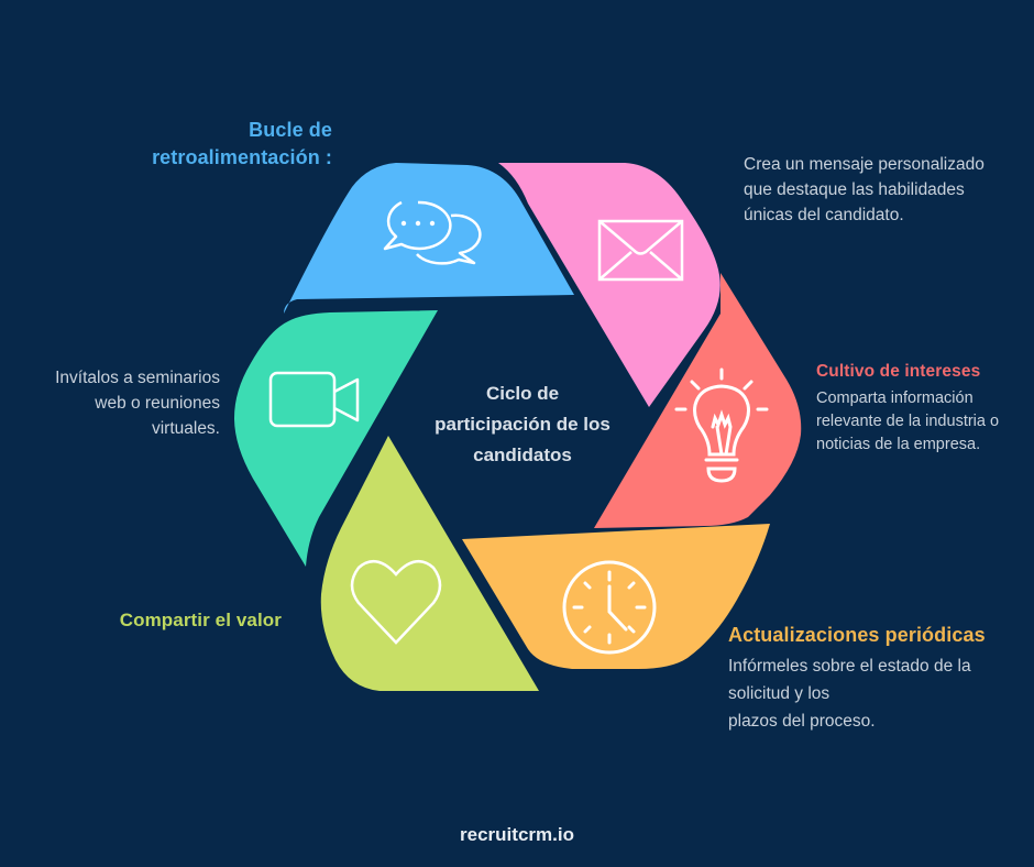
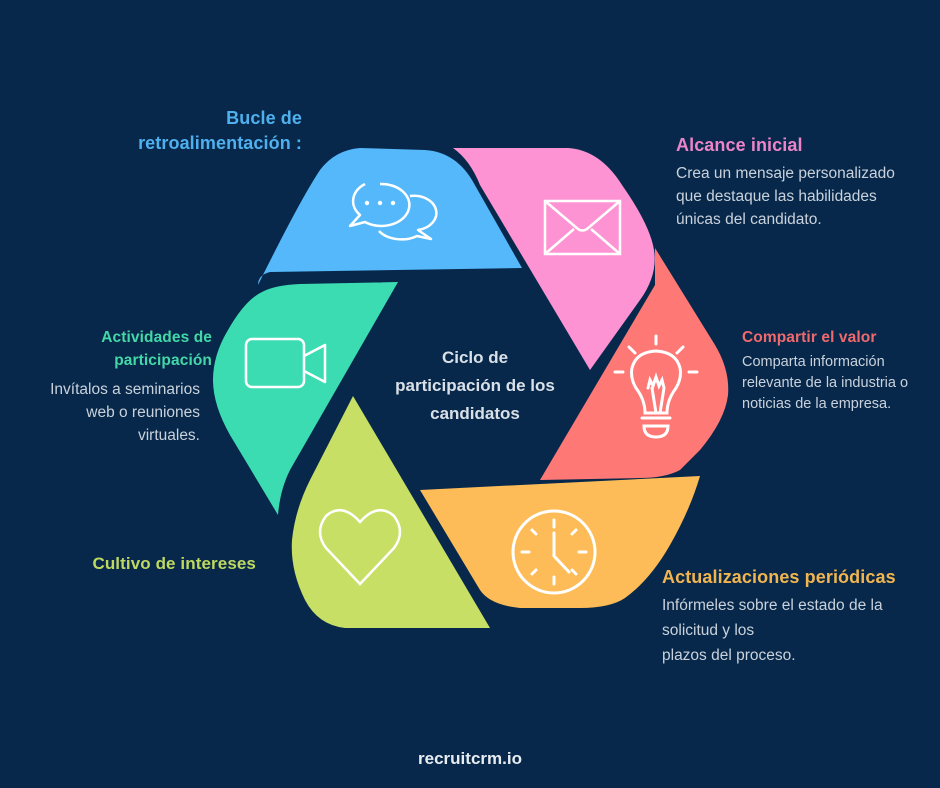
  Ciclo de
  participación de los
  candidatos
  Bucle de
  retroalimentación :
+ Alcance inicial
  Crea un mensaje personalizado
  que destaque las habilidades
  únicas del candidato.
- Cultivo de intereses
+ Compartir el valor
  Comparta información
  relevante de la industria o
  noticias de la empresa.
  Actualizaciones periódicas
  Infórmeles sobre el estado de la
  solicitud y los
  plazos del proceso.
- Compartir el valor
+ Cultivo de intereses
+ Actividades de
+ participación
  Invítalos a seminarios
  web o reuniones
  virtuales.
  recruitcrm.io
